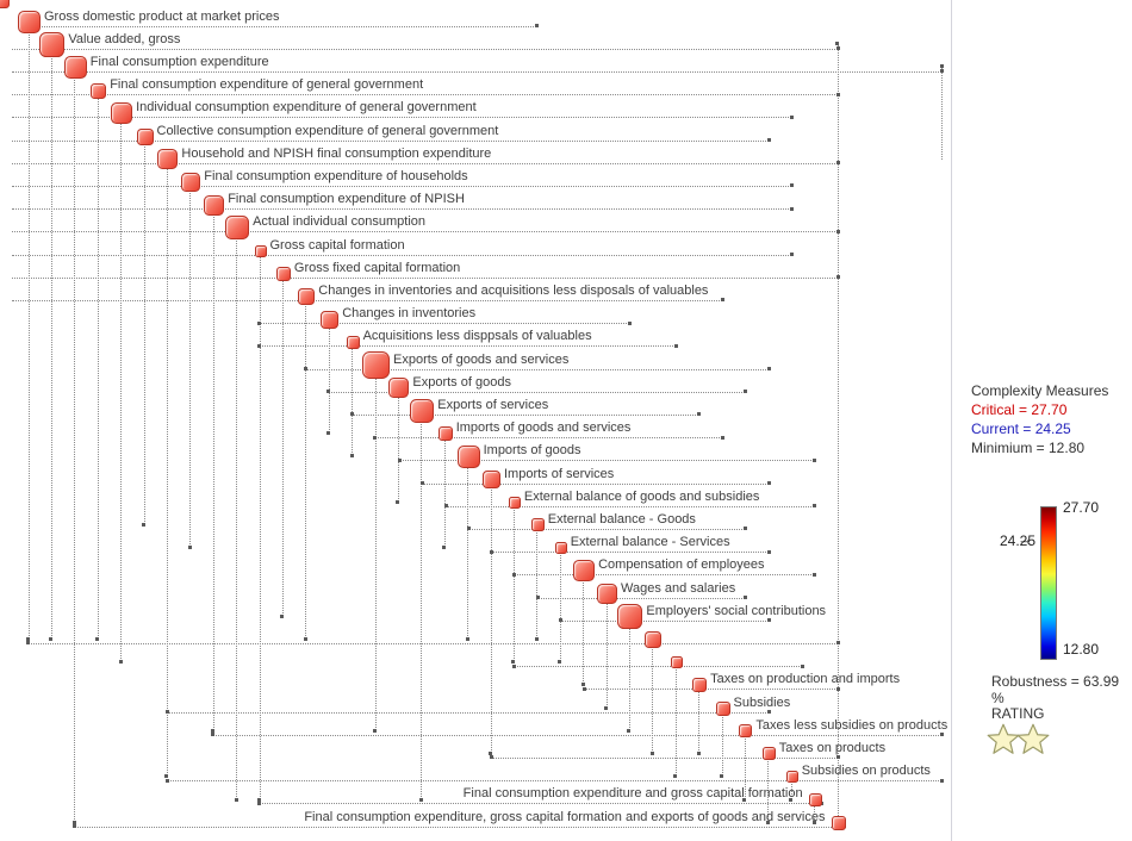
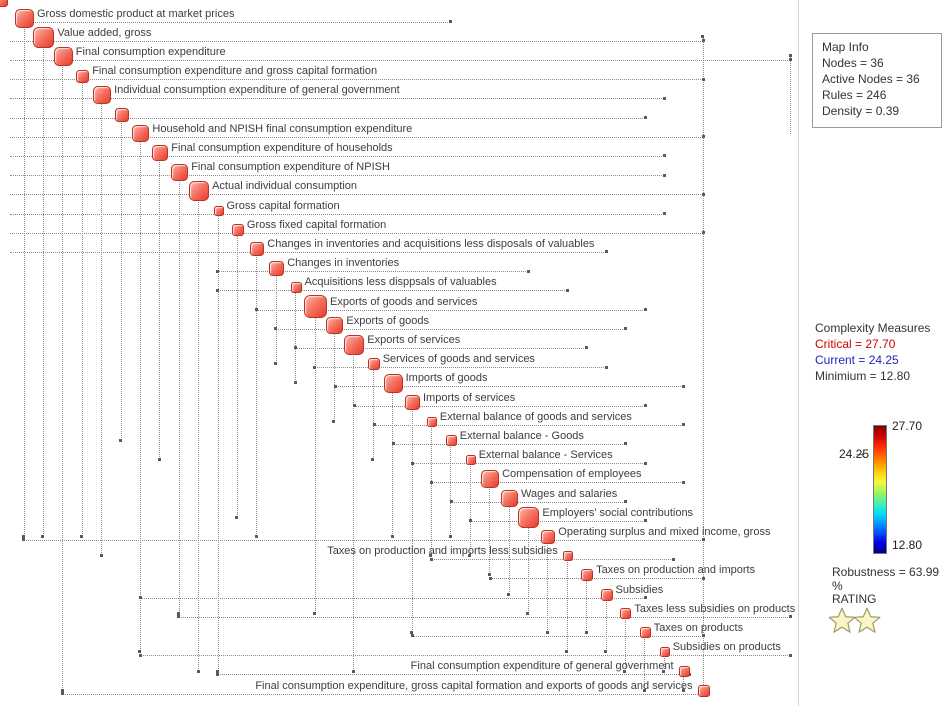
  Gross domestic product at market prices
  Value added, gross
  Final consumption expenditure
- Final consumption expenditure of general government
+ Final consumption expenditure and gross capital formation
  Individual consumption expenditure of general government
- Collective consumption expenditure of general government
  Household and NPISH final consumption expenditure
  Final consumption expenditure of households
  Final consumption expenditure of NPISH
  Actual individual consumption
  Gross capital formation
  Gross fixed capital formation
  Changes in inventories and acquisitions less disposals of valuables
  Changes in inventories
  Acquisitions less disppsals of valuables
  Exports of goods and services
  Exports of goods
  Exports of services
- Imports of goods and services
+ Services of goods and services
  Imports of goods
  Imports of services
- External balance of goods and subsidies
+ External balance of goods and services
  External balance - Goods
  External balance - Services
  Compensation of employees
  Wages and salaries
  Employers' social contributions
+ Operating surplus and mixed income, gross
+ Taxes on production and imports less subsidies
  Taxes on production and imports
  Subsidies
  Taxes less subsidies on products
  Taxes on products
  Subsidies on products
- Final consumption expenditure and gross capital formation
+ Final consumption expenditure of general government
  Final consumption expenditure, gross capital formation and exports of goods and services
+ Map Info
+ Nodes = 36
+ Active Nodes = 36
+ Rules = 246
+ Density = 0.39
  Complexity Measures
  Critical = 27.70
  Current = 24.25
  Minimium = 12.80
  27.70
  12.80
  24.25
  →
  Robustness = 63.99 %
  RATING
